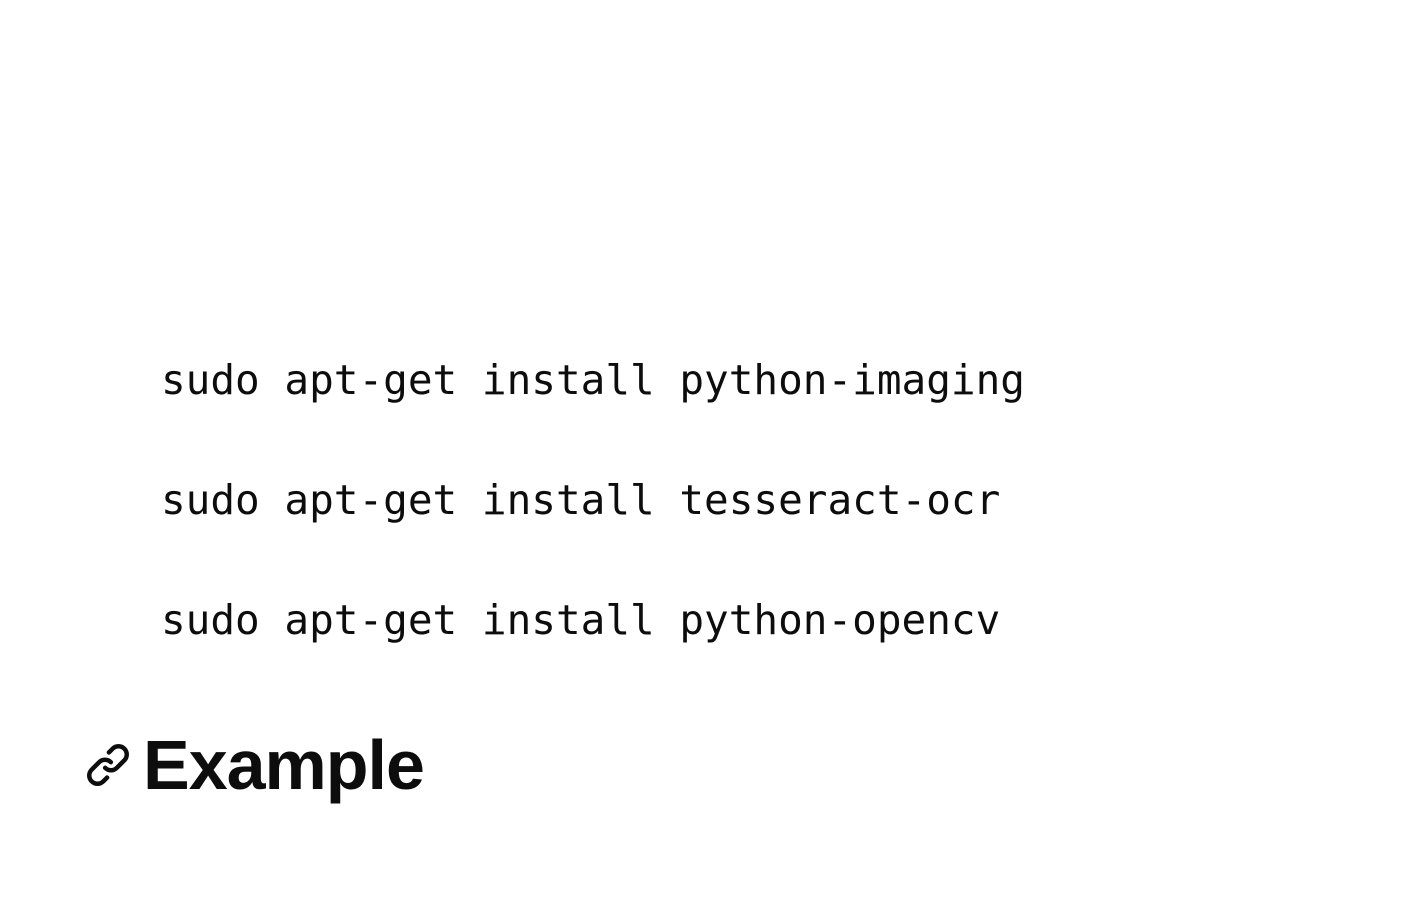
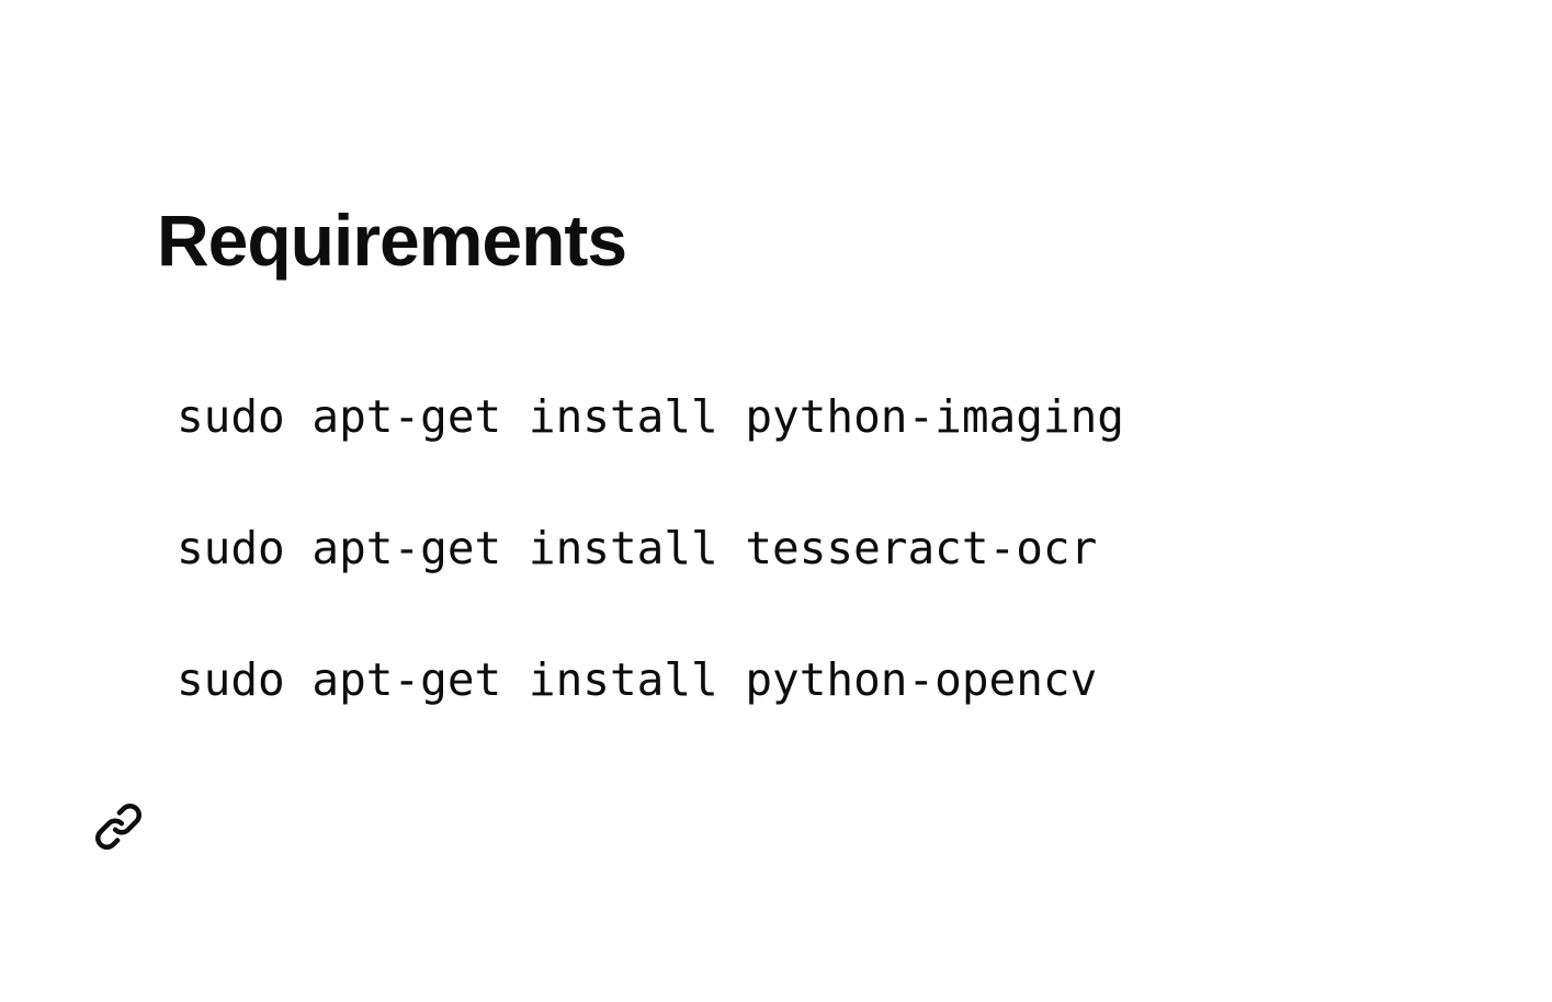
+ Requirements
  sudo apt-get install python-imaging
  sudo apt-get install tesseract-ocr
  sudo apt-get install python-opencv
- Example
